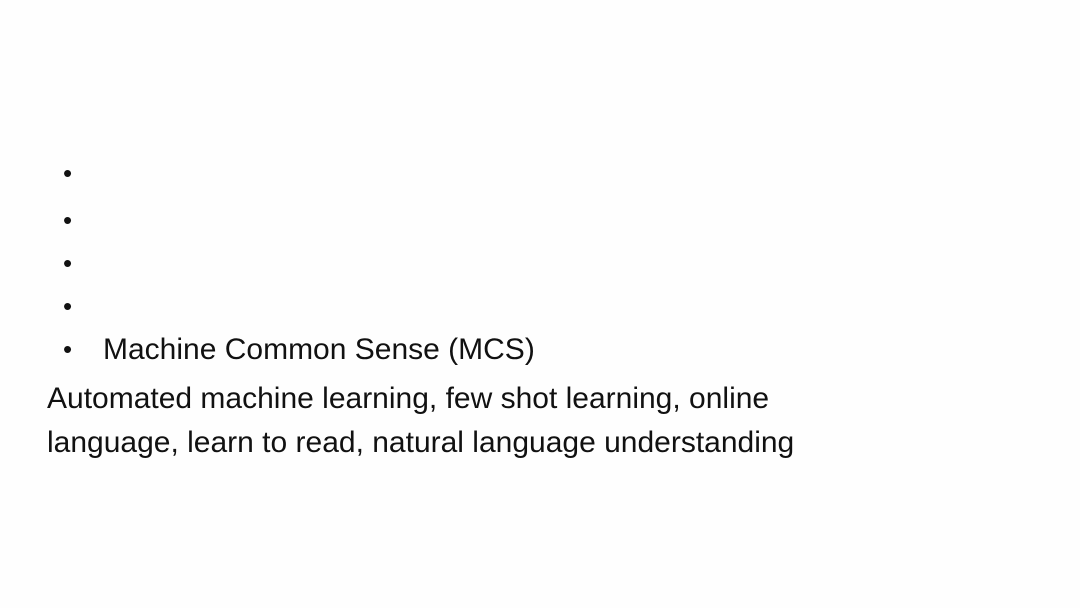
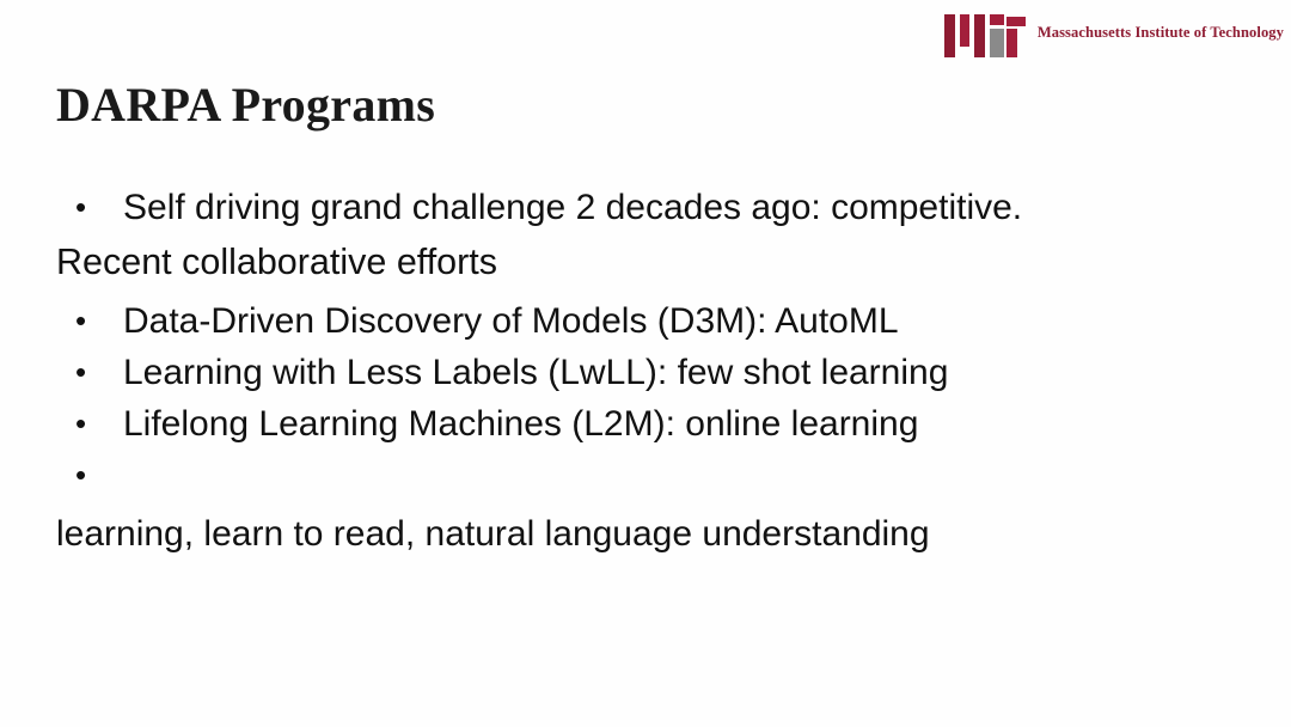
+ Massachusetts Institute of Technology
+ DARPA Programs
  •
+ Self driving grand challenge 2 decades ago: competitive.
+ Recent collaborative efforts
  •
+ Data-Driven Discovery of Models (D3M): AutoML
  •
+ Learning with Less Labels (LwLL): few shot learning
  •
+ Lifelong Learning Machines (L2M): online learning
  •
- Machine Common Sense (MCS)
- Automated machine learning, few shot learning, online
- language, learn to read, natural language understanding
+ learning, learn to read, natural language understanding
